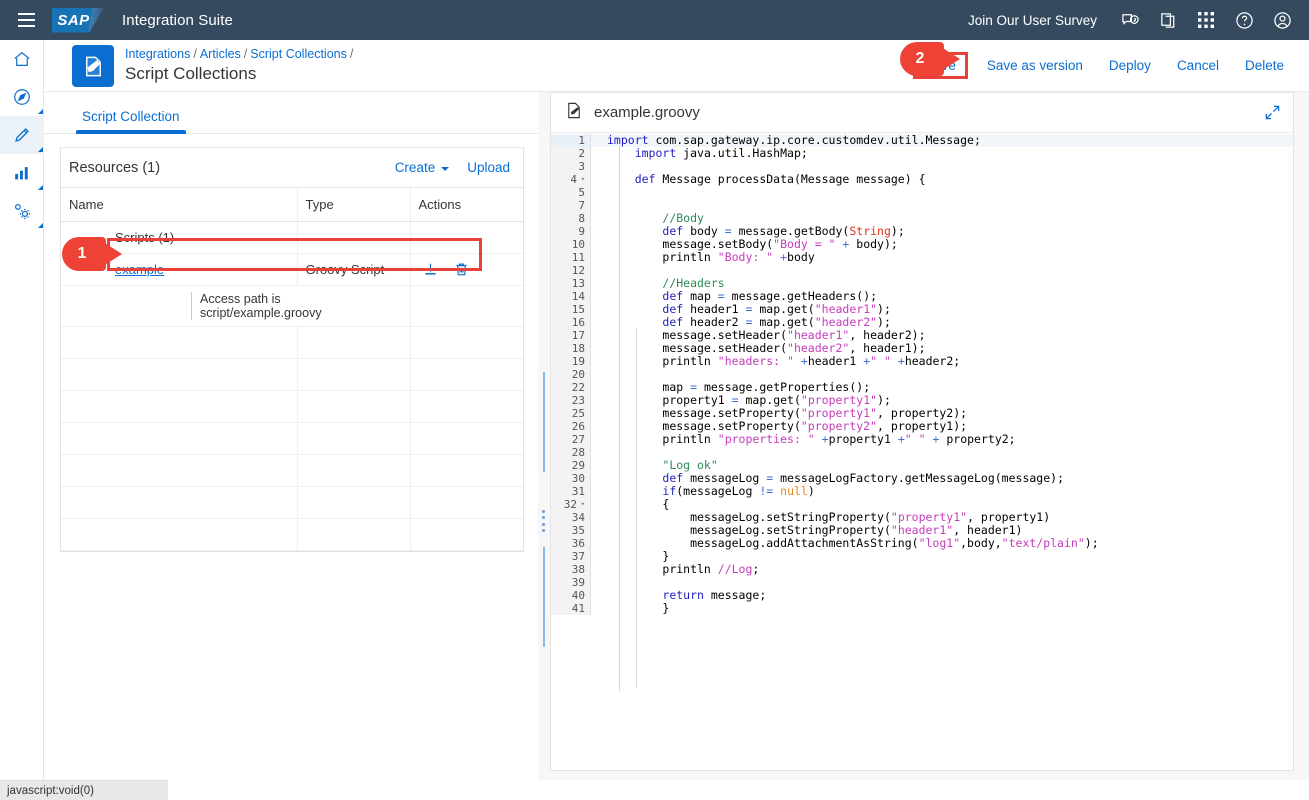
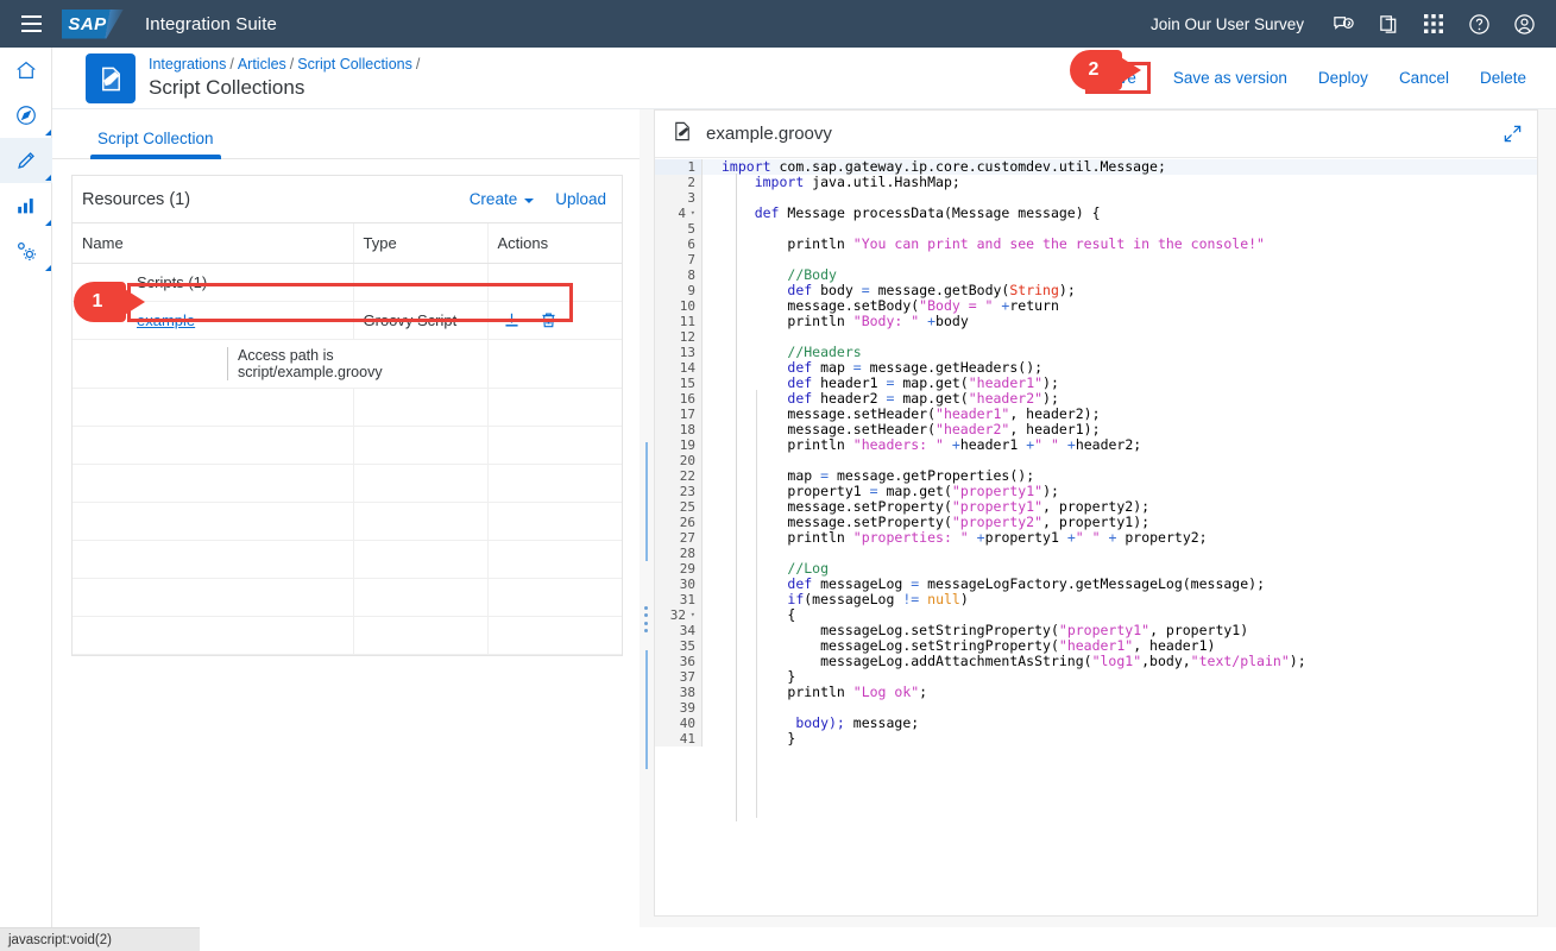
  SAP
  Integration Suite
  Join Our User Survey
  Integrations / Articles / Script Collections /
  Script Collections
  Save as version
  Deploy
  Cancel
  Delete
  2
  Script Collection
  Resources (1)
  Create
  Upload
  Name	Type	Actions
  Scripts (1)
  example	Groovy Script
  Access path is script/example.groovy
  1
  example.groovy
  1
  import com.sap.gateway.ip.core.customdev.util.Message;
  2
  import java.util.HashMap;
  3
  4
  ▾
  def Message processData(Message message) {
  5
+ 6
+ println "You can print and see the result in the console!"
  7
  8
  //Body
  9
  def body = message.getBody(String);
  10
- message.setBody("Body = " + body);
+ message.setBody("Body = " +return
  11
  println "Body: " +body
  12
  13
  //Headers
  14
  def map = message.getHeaders();
  15
  def header1 = map.get("header1");
  16
  def header2 = map.get("header2");
  17
  message.setHeader("header1", header2);
  18
  message.setHeader("header2", header1);
  19
  println "headers: " +header1 +" " +header2;
  20
  22
  map = message.getProperties();
  23
  property1 = map.get("property1");
  25
  message.setProperty("property1", property2);
  26
  message.setProperty("property2", property1);
  27
  println "properties: " +property1 +" " + property2;
  28
  29
- "Log ok"
+ //Log
  30
  def messageLog = messageLogFactory.getMessageLog(message);
  31
  if(messageLog != null)
  32
  ▾
  {
  34
  messageLog.setStringProperty("property1", property1)
  35
  messageLog.setStringProperty("header1", header1)
  36
  messageLog.addAttachmentAsString("log1",body,"text/plain");
  37
  }
  38
- println //Log;
+ println "Log ok";
  39
  40
- return message;
+ body); message;
  41
  }
- javascript:void(0)
+ javascript:void(2)
